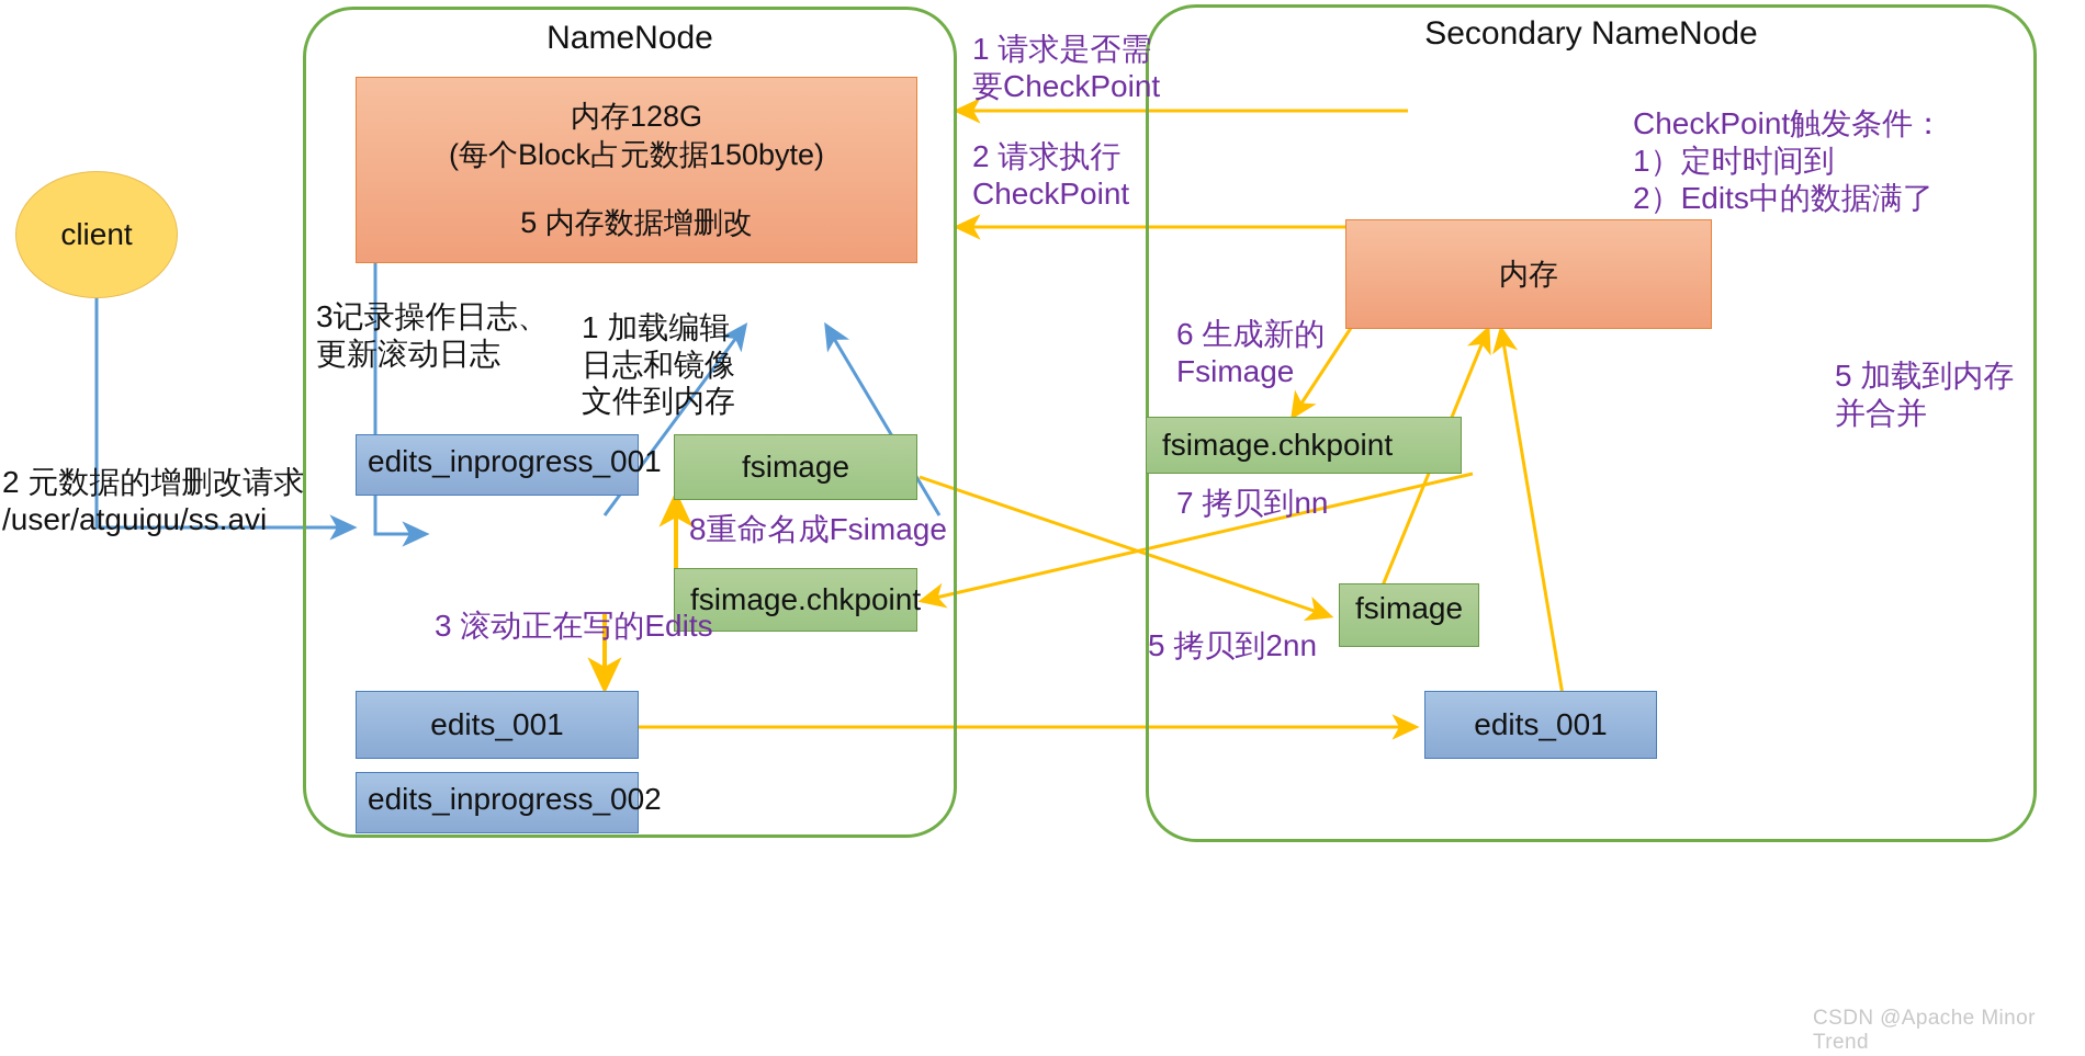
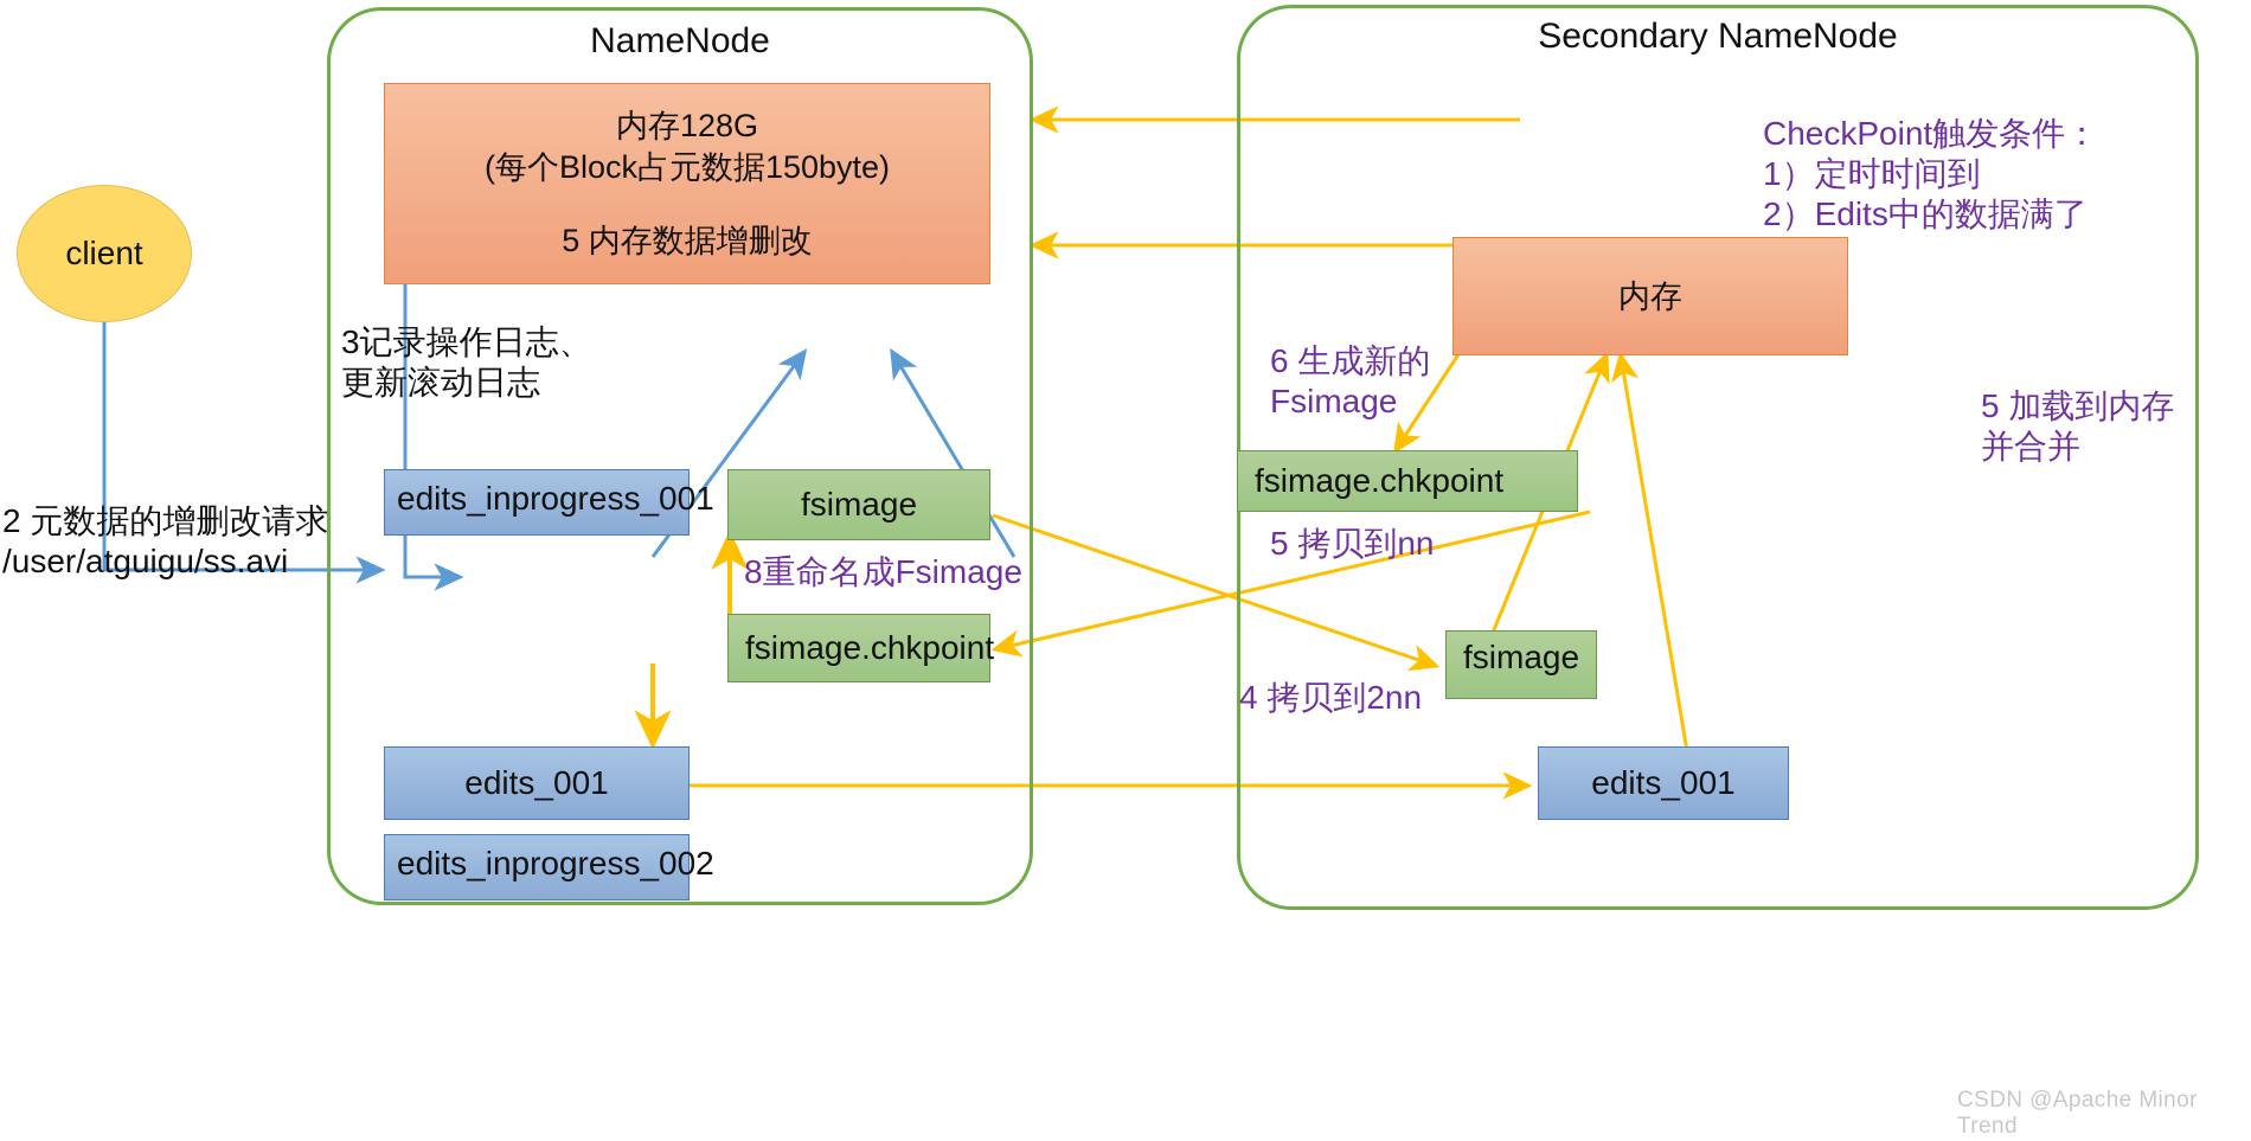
  NameNode
  Secondary NameNode
  client
  内存128G
  (每个Block占元数据150byte) 5 内存数据增删改
  edits_inprogress_001
  fsimage
  fsimage.chkpoint
  edits_001
  edits_inprogress_002
  CheckPoint触发条件：
  1）定时时间到
  2）Edits中的数据满了
  内存
  fsimage.chkpoint
  fsimage
  edits_001
  2 元数据的增删改请求
  /user/atguigu/ss.avi
  3记录操作日志、
  更新滚动日志
- 1 加载编辑
- 日志和镜像
- 文件到内存
- 1 请求是否需
- 要CheckPoint
- 2 请求执行
- CheckPoint
- 3 滚动正在写的Edits
  8重命名成Fsimage
  6 生成新的
  Fsimage
- 7 拷贝到nn
+ 5 拷贝到nn
- 5 拷贝到2nn
+ 4 拷贝到2nn
  5 加载到内存
  并合并
  CSDN @Apache Minor Trend
